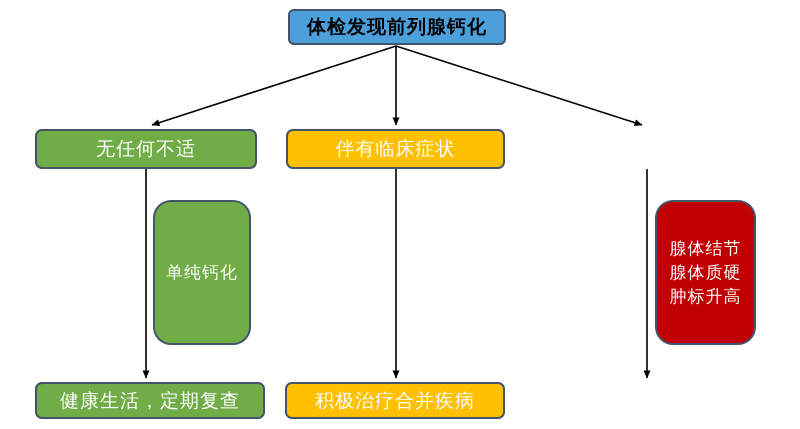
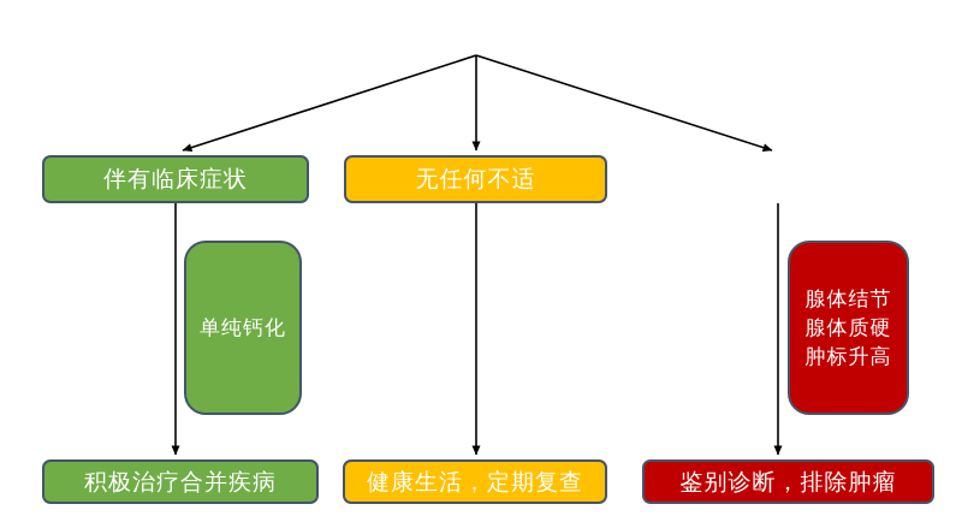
- 体检发现前列腺钙化
- 无任何不适
+ 伴有临床症状
  单纯钙化
- 健康生活，定期复查
+ 积极治疗合并疾病
- 伴有临床症状
+ 无任何不适
- 积极治疗合并疾病
+ 健康生活，定期复查
  腺体结节
  腺体质硬
  肿标升高
+ 鉴别诊断，排除肿瘤
